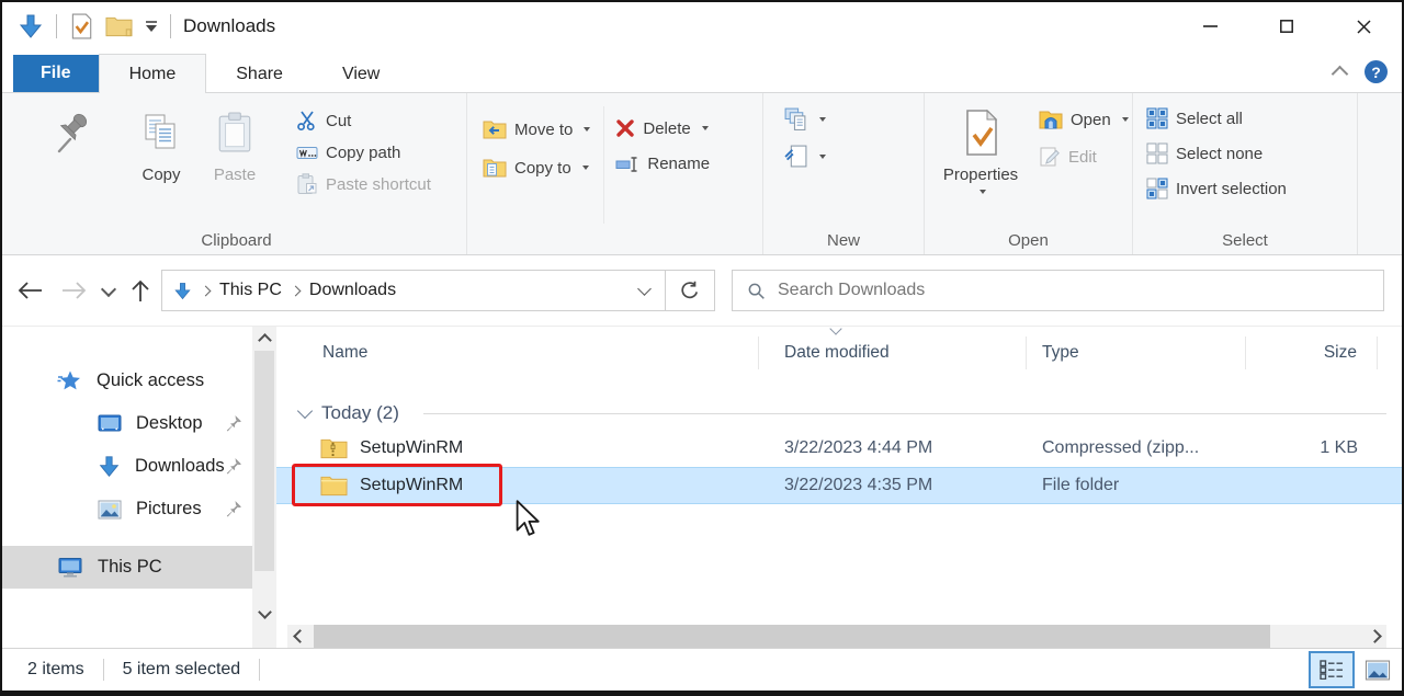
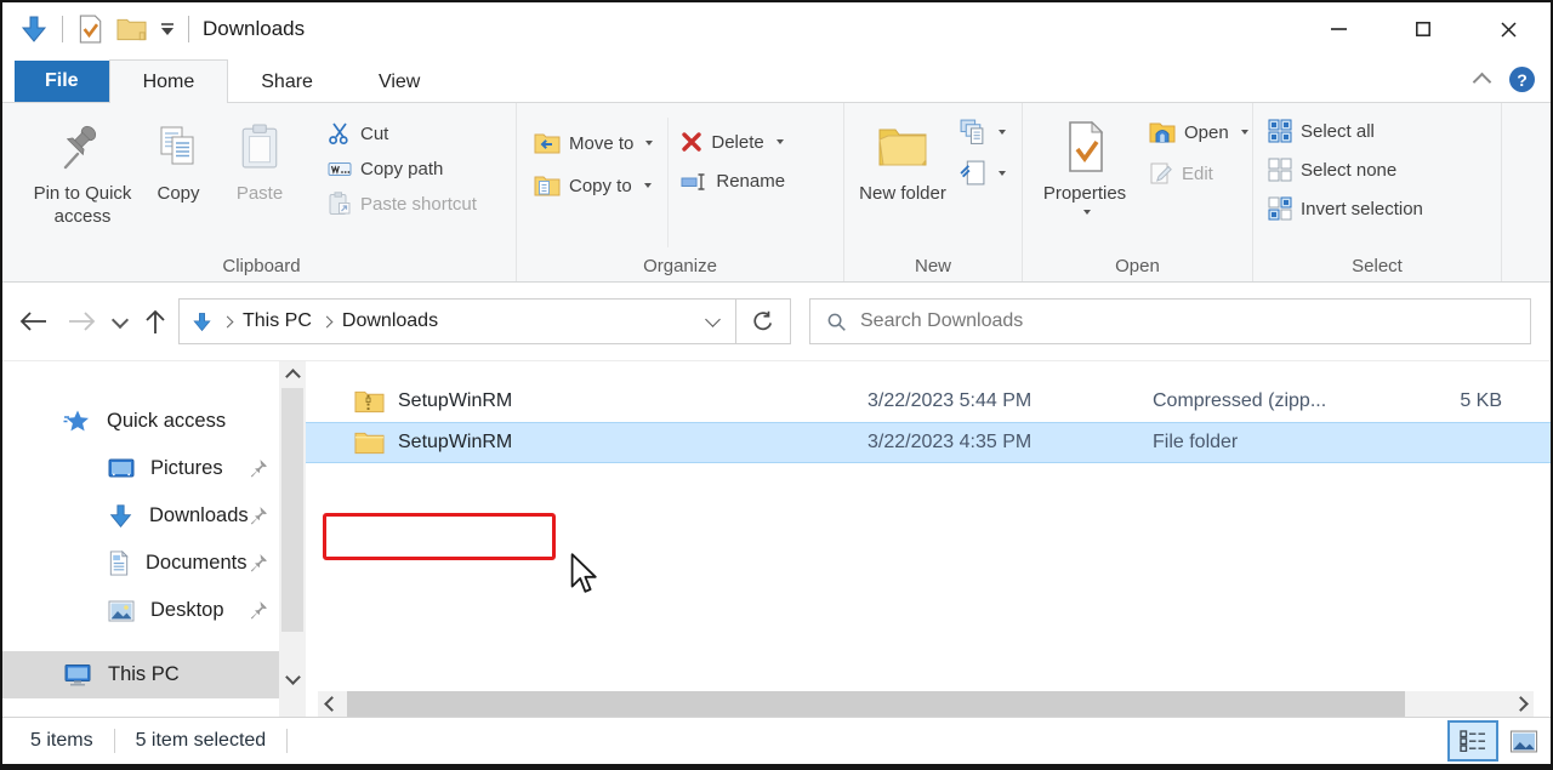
  Downloads
  File
  Home
  Share
  View
  ?
+ Pin to Quick access
  Copy
  Paste
  Cut
  Copy path
  Paste shortcut
  Clipboard
  Move to
  Copy to
  Delete
  Rename
+ Organize
+ New folder
  New
  Properties
  Open
  Edit
  Open
  Select all
  Select none
  Invert selection
  Select
  This PC
  Downloads
  Search Downloads
  Quick access
- Desktop
+ Pictures
  Downloads
+ Documents
- Pictures
+ Desktop
  This PC
- Name
- Date modified
- Type
- Size
- Today (2)
  SetupWinRM
- 3/22/2023 4:44 PM
+ 3/22/2023 5:44 PM
  Compressed (zipp...
- 1 KB
+ 5 KB
  SetupWinRM
  3/22/2023 4:35 PM
  File folder
- 2 items
+ 5 items
  5 item selected
